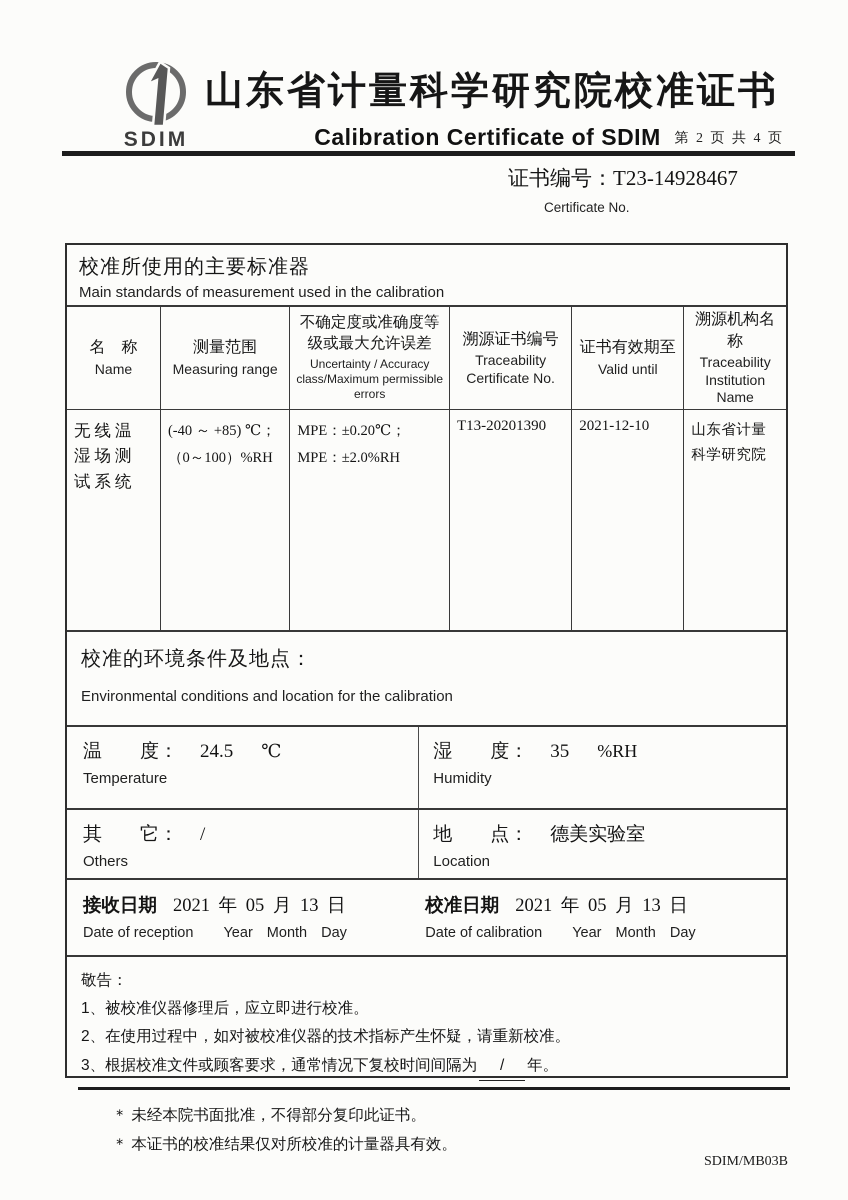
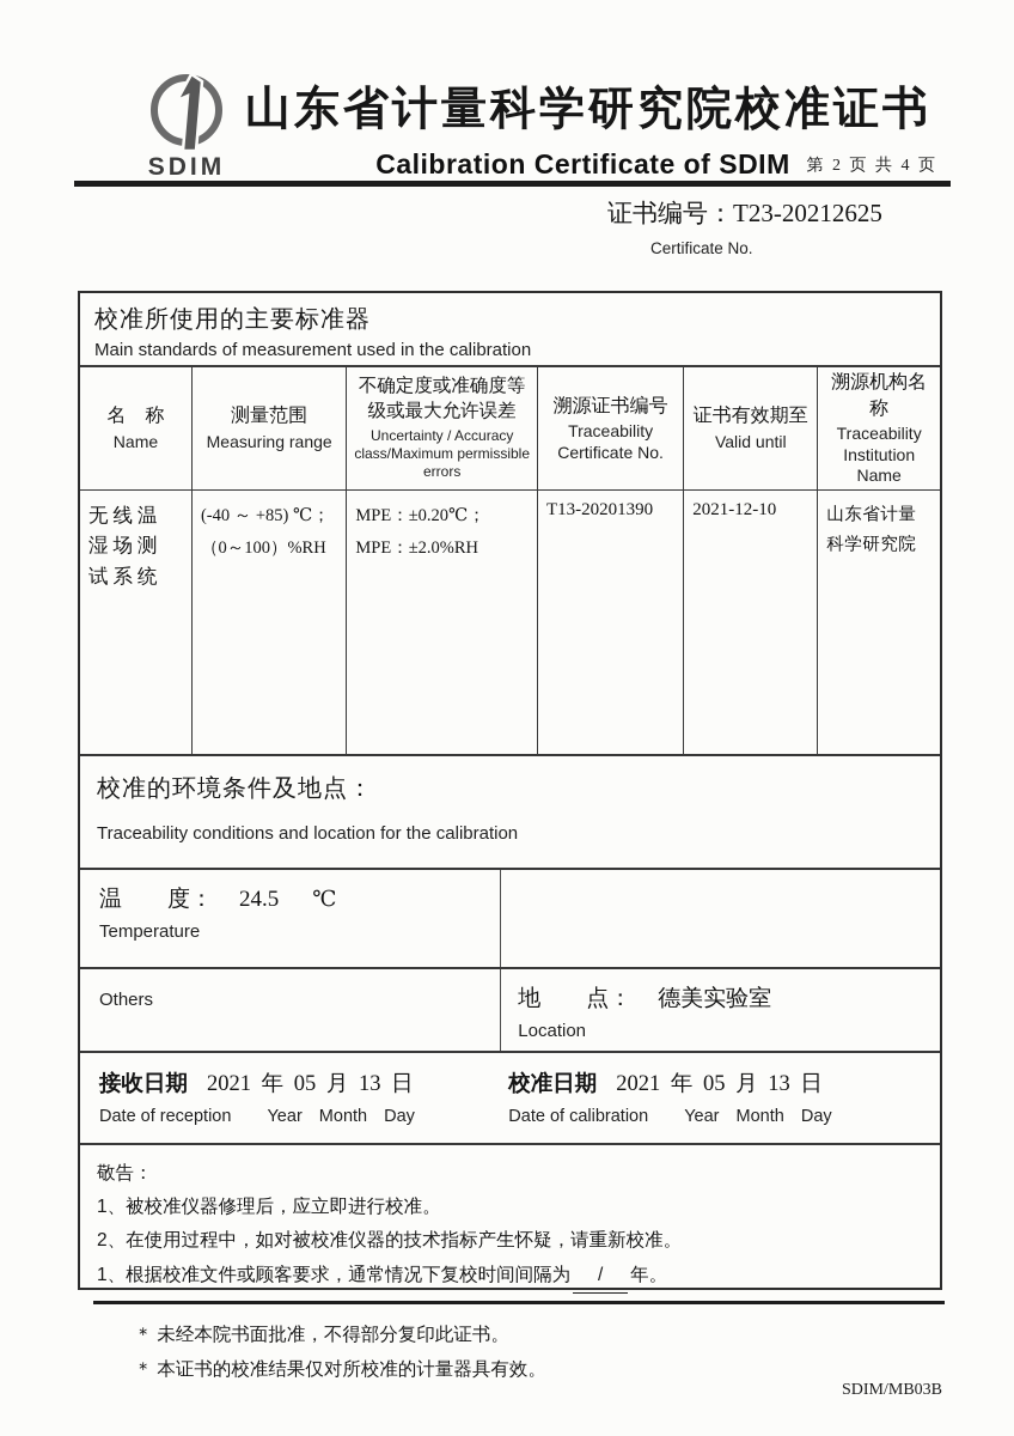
  SDIM
  山东省计量科学研究院校准证书
  Calibration Certificate of SDIM
  第 2 页 共 4 页
- 证书编号：T23-14928467
+ 证书编号：T23-20212625
  Certificate No.
  校准所使用的主要标准器
  Main standards of measurement used in the calibration
  名 称 Name	测量范围 Measuring range	不确定度或准确度等级或最大允许误差 Uncertainty / Accuracy class/Maximum permissible errors	溯源证书编号 Traceability Certificate No.	证书有效期至 Valid until	溯源机构名称 Traceability Institution Name
  无线温湿场测试系统	(-40 ～ +85) ℃； （0～100）%RH	MPE：±0.20℃； MPE：±2.0%RH	T13-20201390	2021-12-10	山东省计量科学研究院
  校准的环境条件及地点：
- Environmental conditions and location for the calibration
+ Traceability conditions and location for the calibration
  温 度：
  24.5
  ℃
  Temperature
- 湿 度：
- 35
- %RH
- Humidity
- 其 它：
- /
  Others
  地 点：
  德美实验室
  Location
  接收日期
  2021 年 05 月 13 日
  Date of reception Year Month Day
  校准日期
  2021 年 05 月 13 日
  Date of calibration Year Month Day
  敬告：
  1、被校准仪器修理后，应立即进行校准。
  2、在使用过程中，如对被校准仪器的技术指标产生怀疑，请重新校准。
- 3、根据校准文件或顾客要求，通常情况下复校时间间隔为 / 年。
+ 1、根据校准文件或顾客要求，通常情况下复校时间间隔为 / 年。
  ＊ 未经本院书面批准，不得部分复印此证书。
  ＊ 本证书的校准结果仅对所校准的计量器具有效。
  SDIM/MB03B
